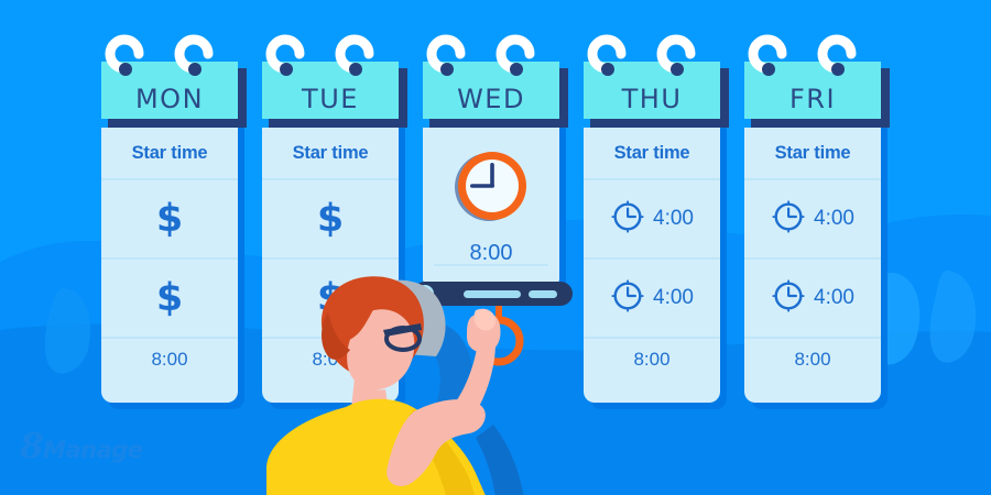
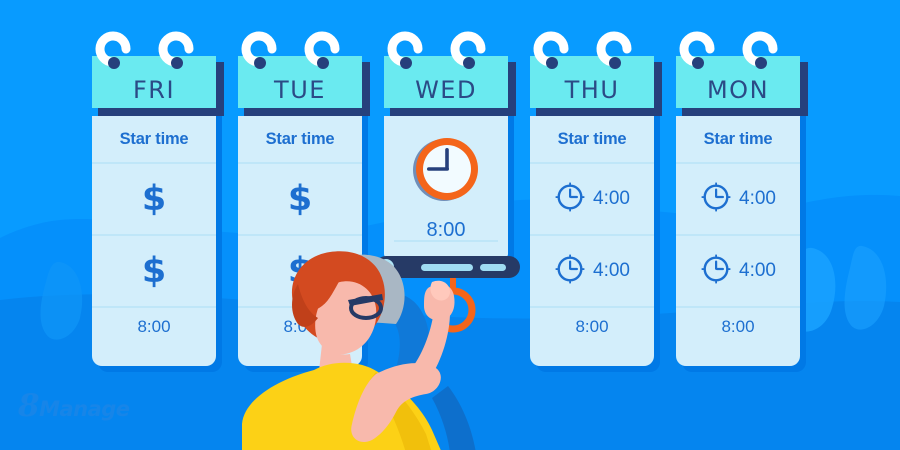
- MON
+ FRI
  Star time
  $
  $
  8:00
  TUE
  Star time
  $
  WED
  8:00
  THU
  Star time
  4:00
  4:00
  8:00
- FRI
+ MON
  Star time
  4:00
  4:00
  8:00
